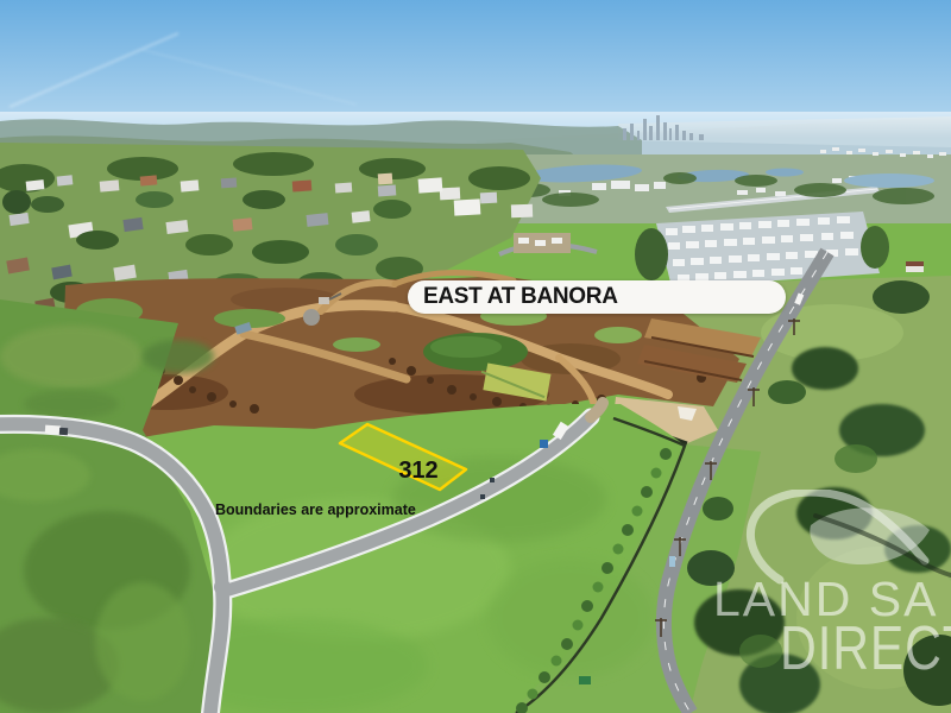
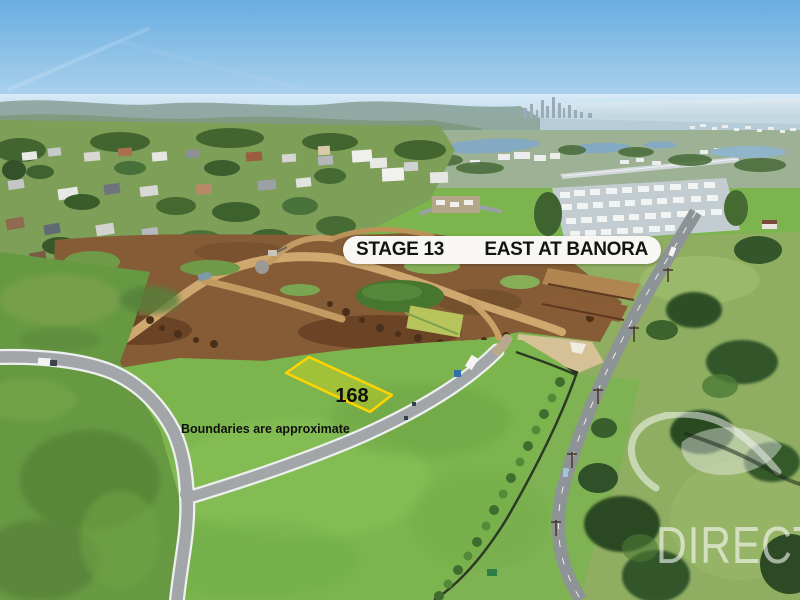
+ STAGE 13
  EAST AT BANORA
- 312
+ 168
  Boundaries are approximate
- LAND SA
  DIREC
